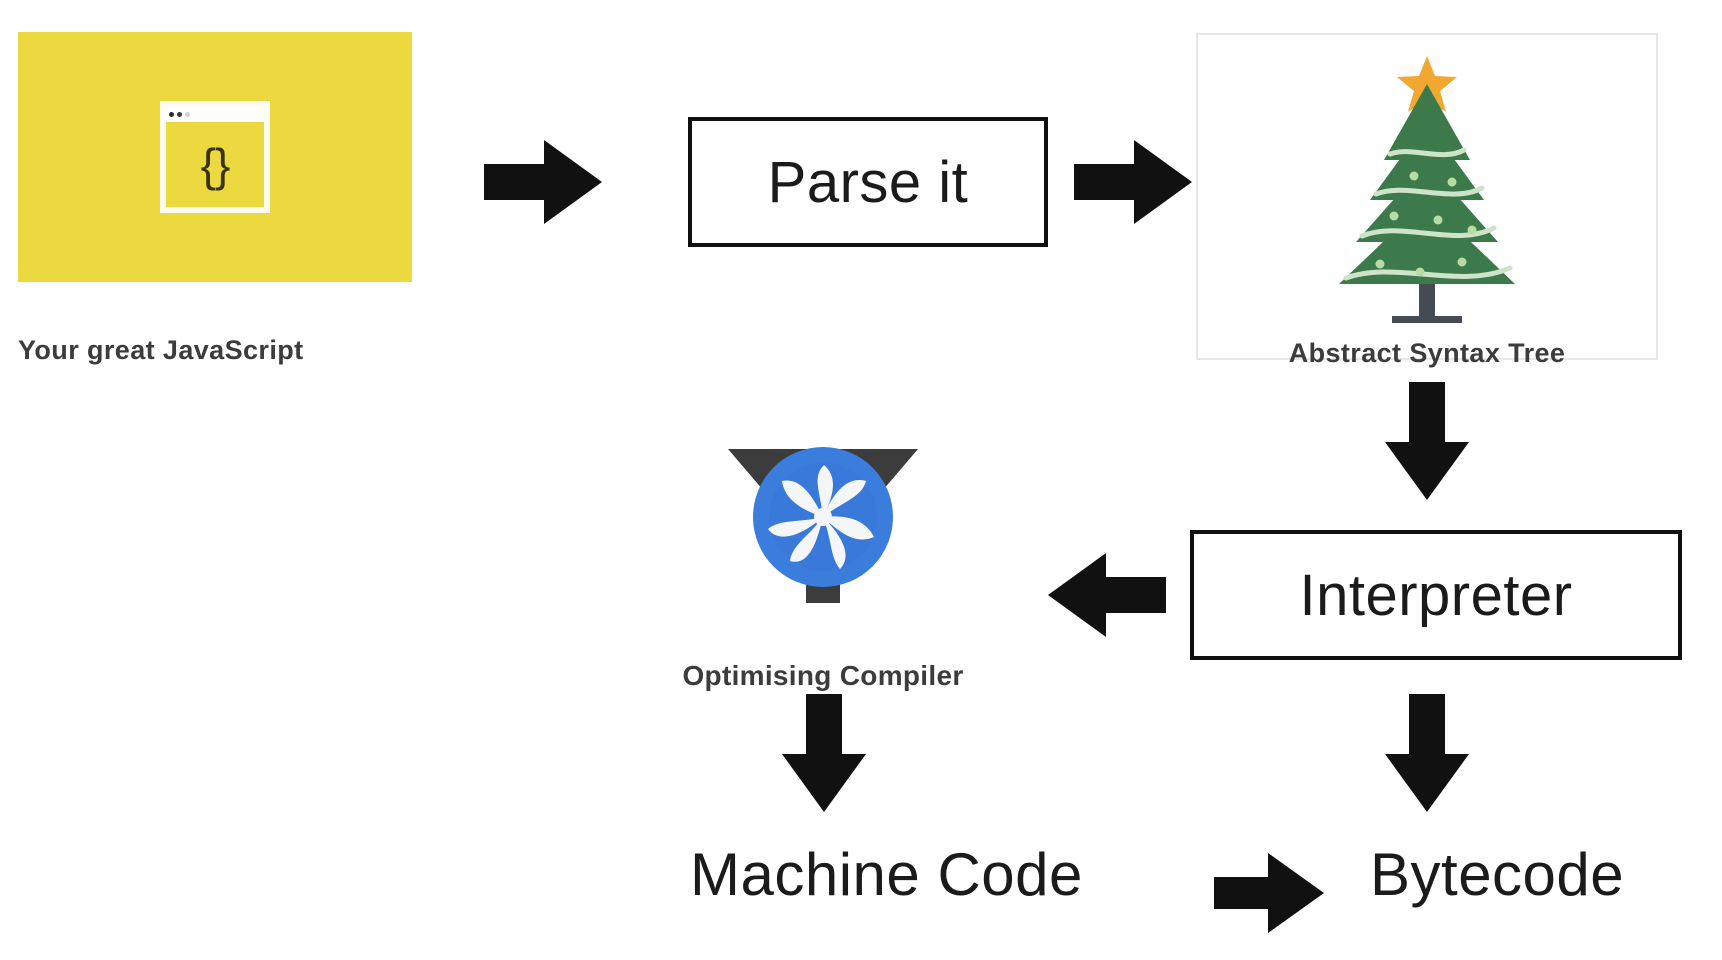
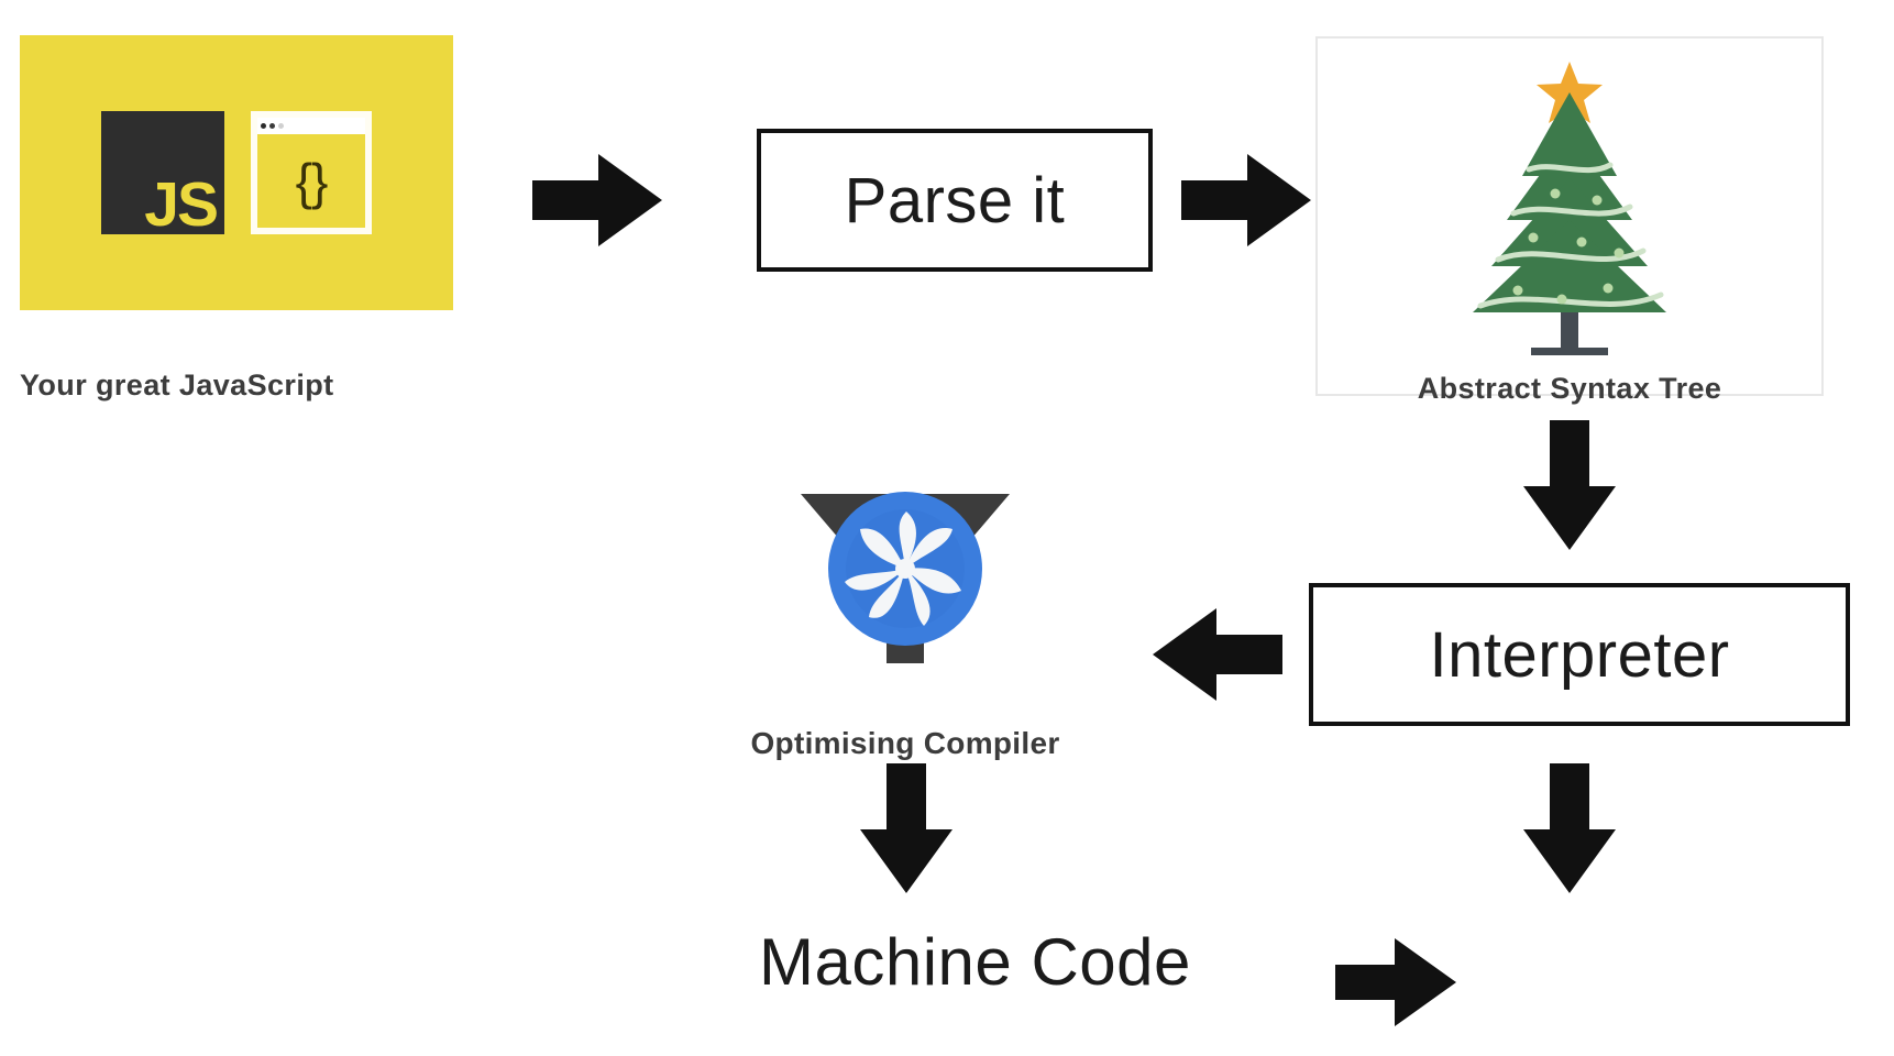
+ JS
  {}
  Your great JavaScript
  Parse it
  Abstract Syntax Tree
  Interpreter
  Optimising Compiler
  Machine Code
- Bytecode
